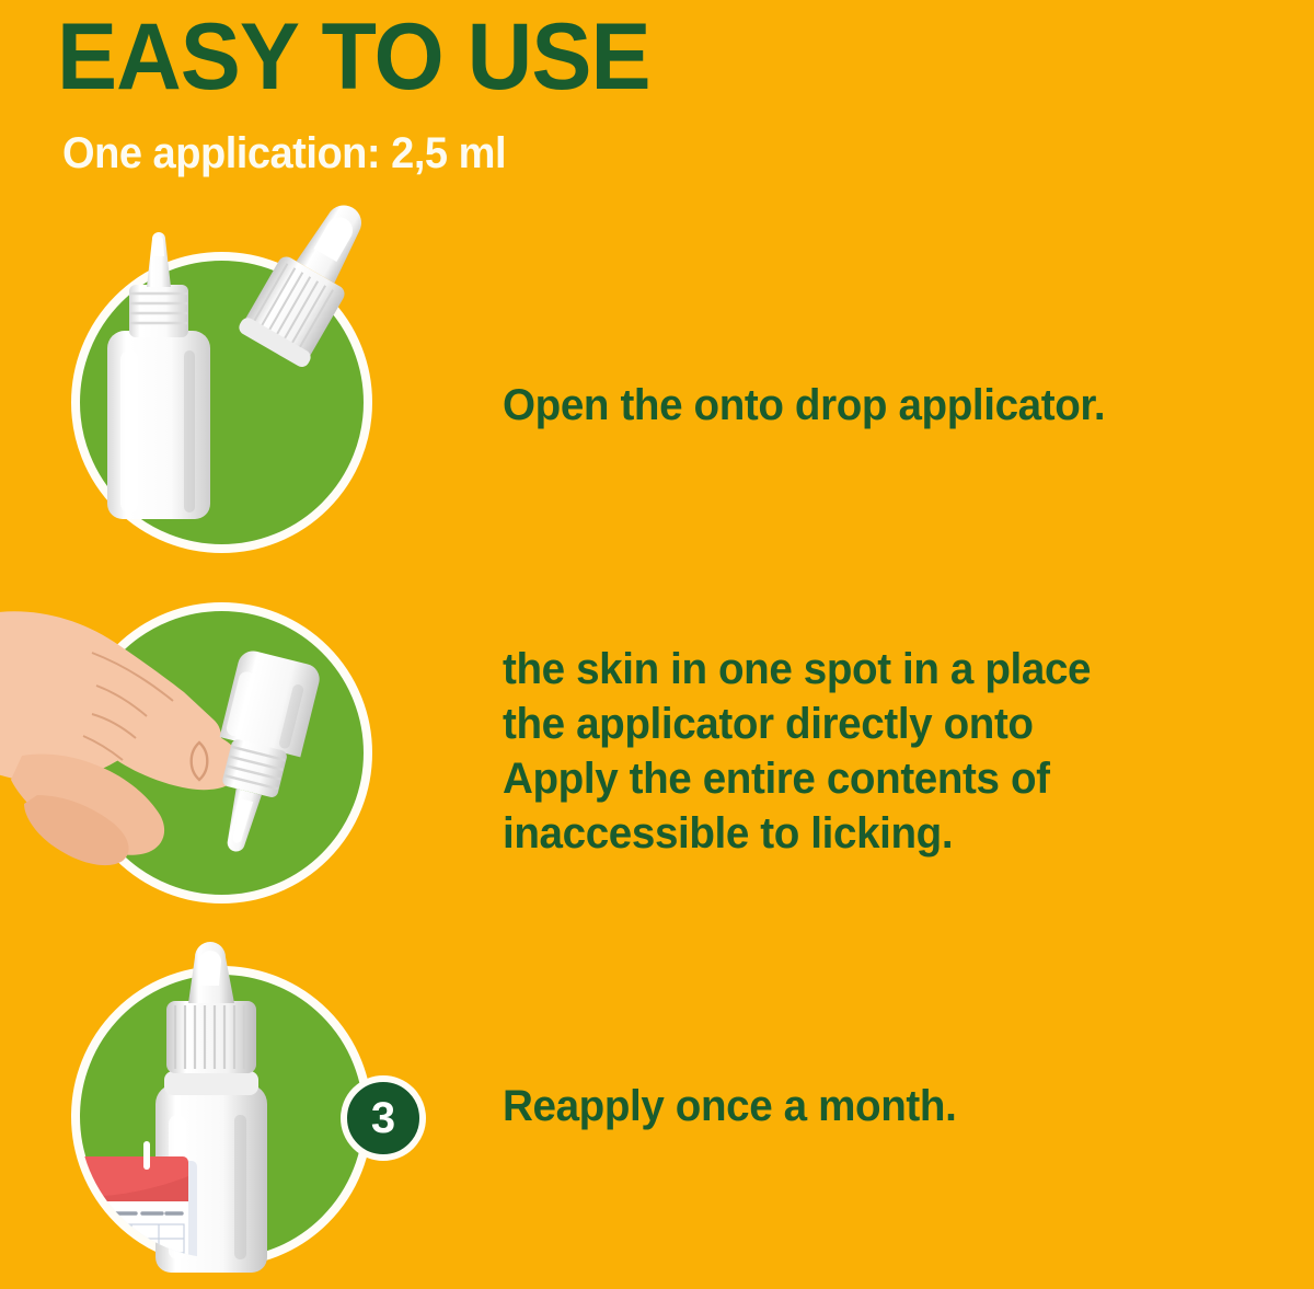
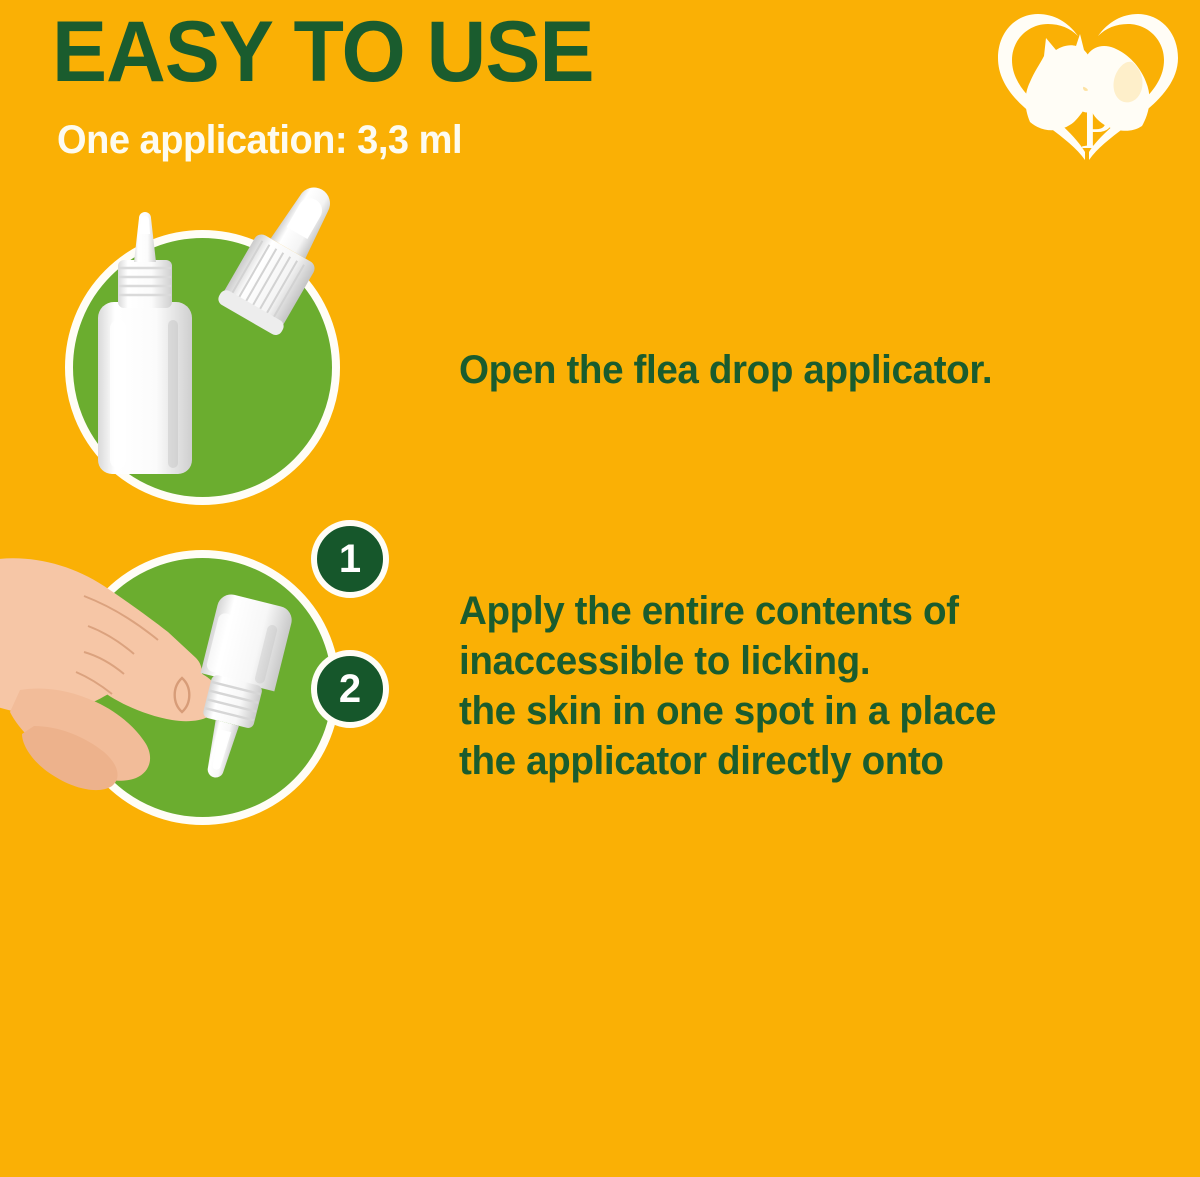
  EASY TO USE
- One application: 2,5 ml
+ One application: 3,3 ml
+ B
+ P
+ 1
- Open the onto drop applicator.
+ Open the flea drop applicator.
+ 2
- the skin in one spot in a place
+ Apply the entire contents of
- the applicator directly onto
+ inaccessible to licking.
- Apply the entire contents of
+ the skin in one spot in a place
- inaccessible to licking.
+ the applicator directly onto
- 3
- Reapply once a month.
